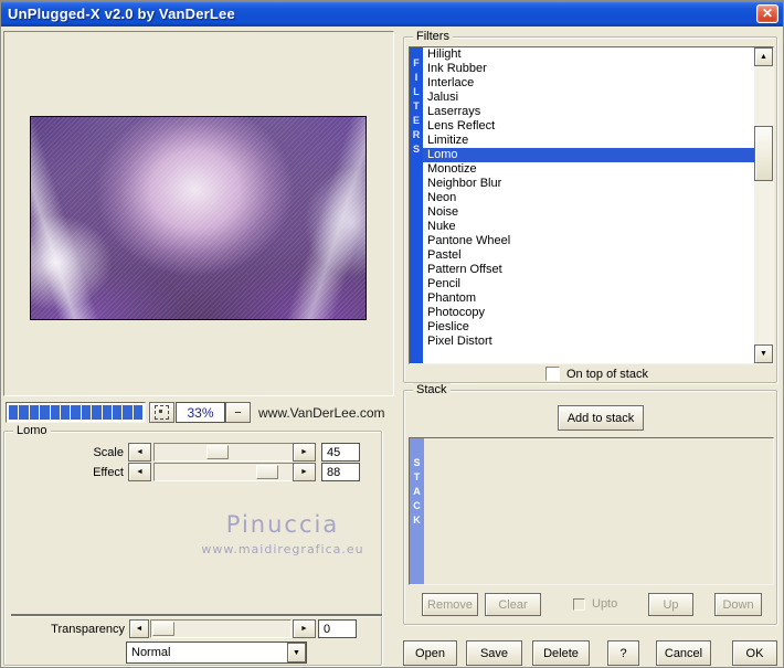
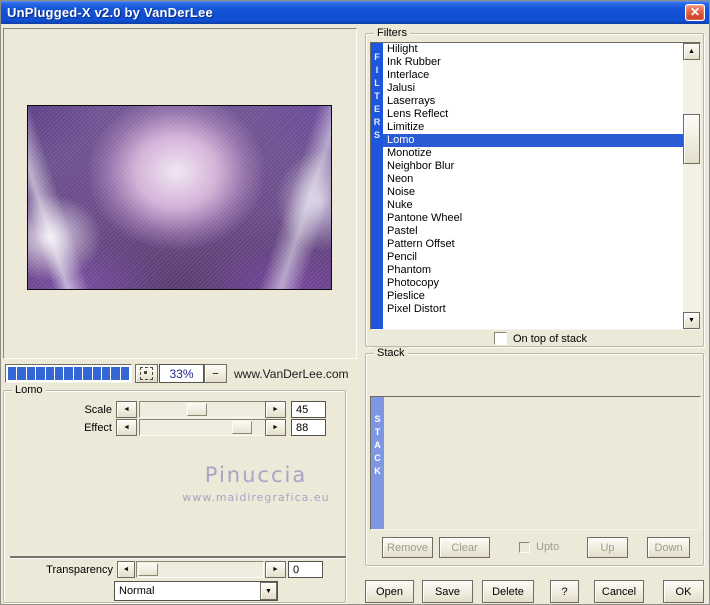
  UnPlugged-X v2.0 by VanDerLee
  ✕
  33%
  −
  www.VanDerLee.com
  Lomo
  Scale
  45
  Effect
  88
  Pinuccia
  www.maidiregrafica.eu
  Transparency
  0
  Normal
  Filters
  F
  I
  L
  T
  E
  R
  S
  Hilight
  Ink Rubber
  Interlace
  Jalusi
  Laserrays
  Lens Reflect
  Limitize
  Lomo
  Monotize
  Neighbor Blur
  Neon
  Noise
  Nuke
  Pantone Wheel
  Pastel
  Pattern Offset
  Pencil
  Phantom
  Photocopy
  Pieslice
  Pixel Distort
  On top of stack
  Stack
- Add to stack
  S
  T
  A
  C
  K
  Remove
  Clear
  Upto
  Up
  Down
  Open
  Save
  Delete
  ?
  Cancel
  OK
